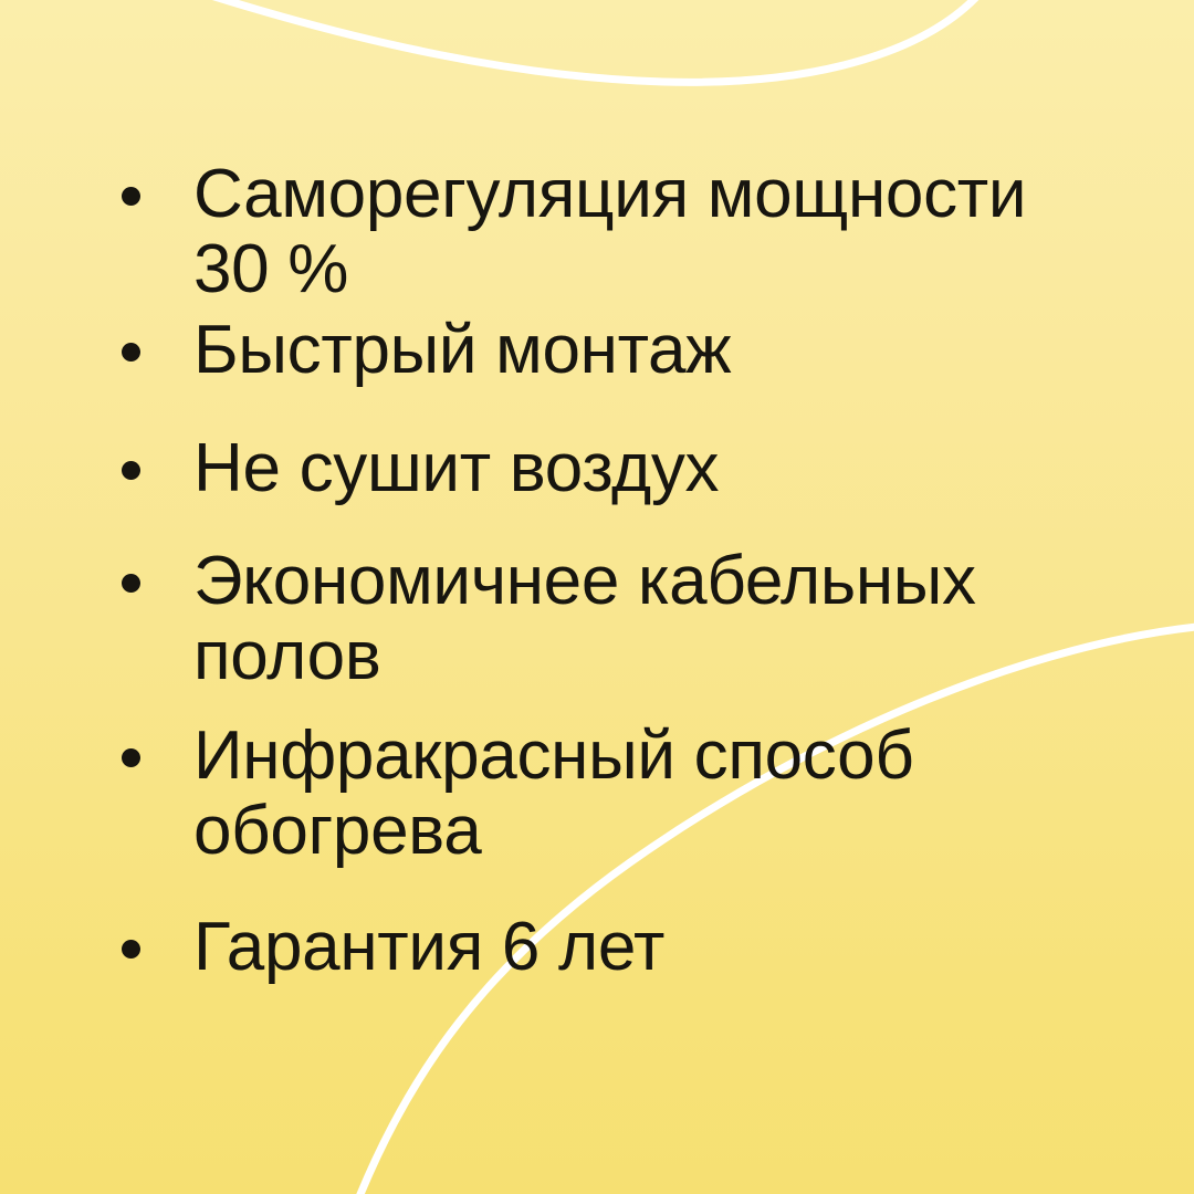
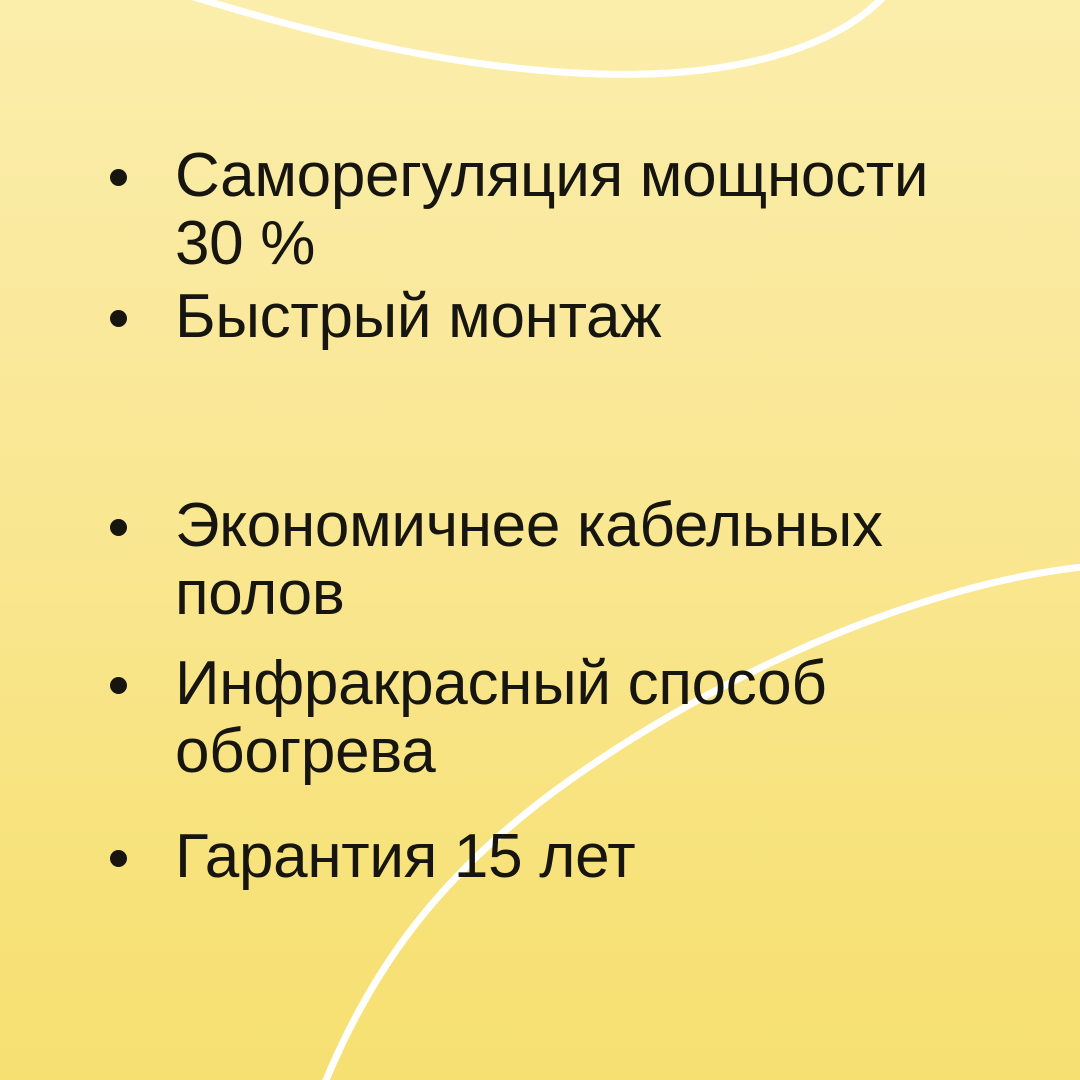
  Саморегуляция мощности
  30 %
  Быстрый монтаж
- Не сушит воздух
  Экономичнее кабельных
  полов
  Инфракрасный способ
  обогрева
- Гарантия 6 лет
+ Гарантия 15 лет
